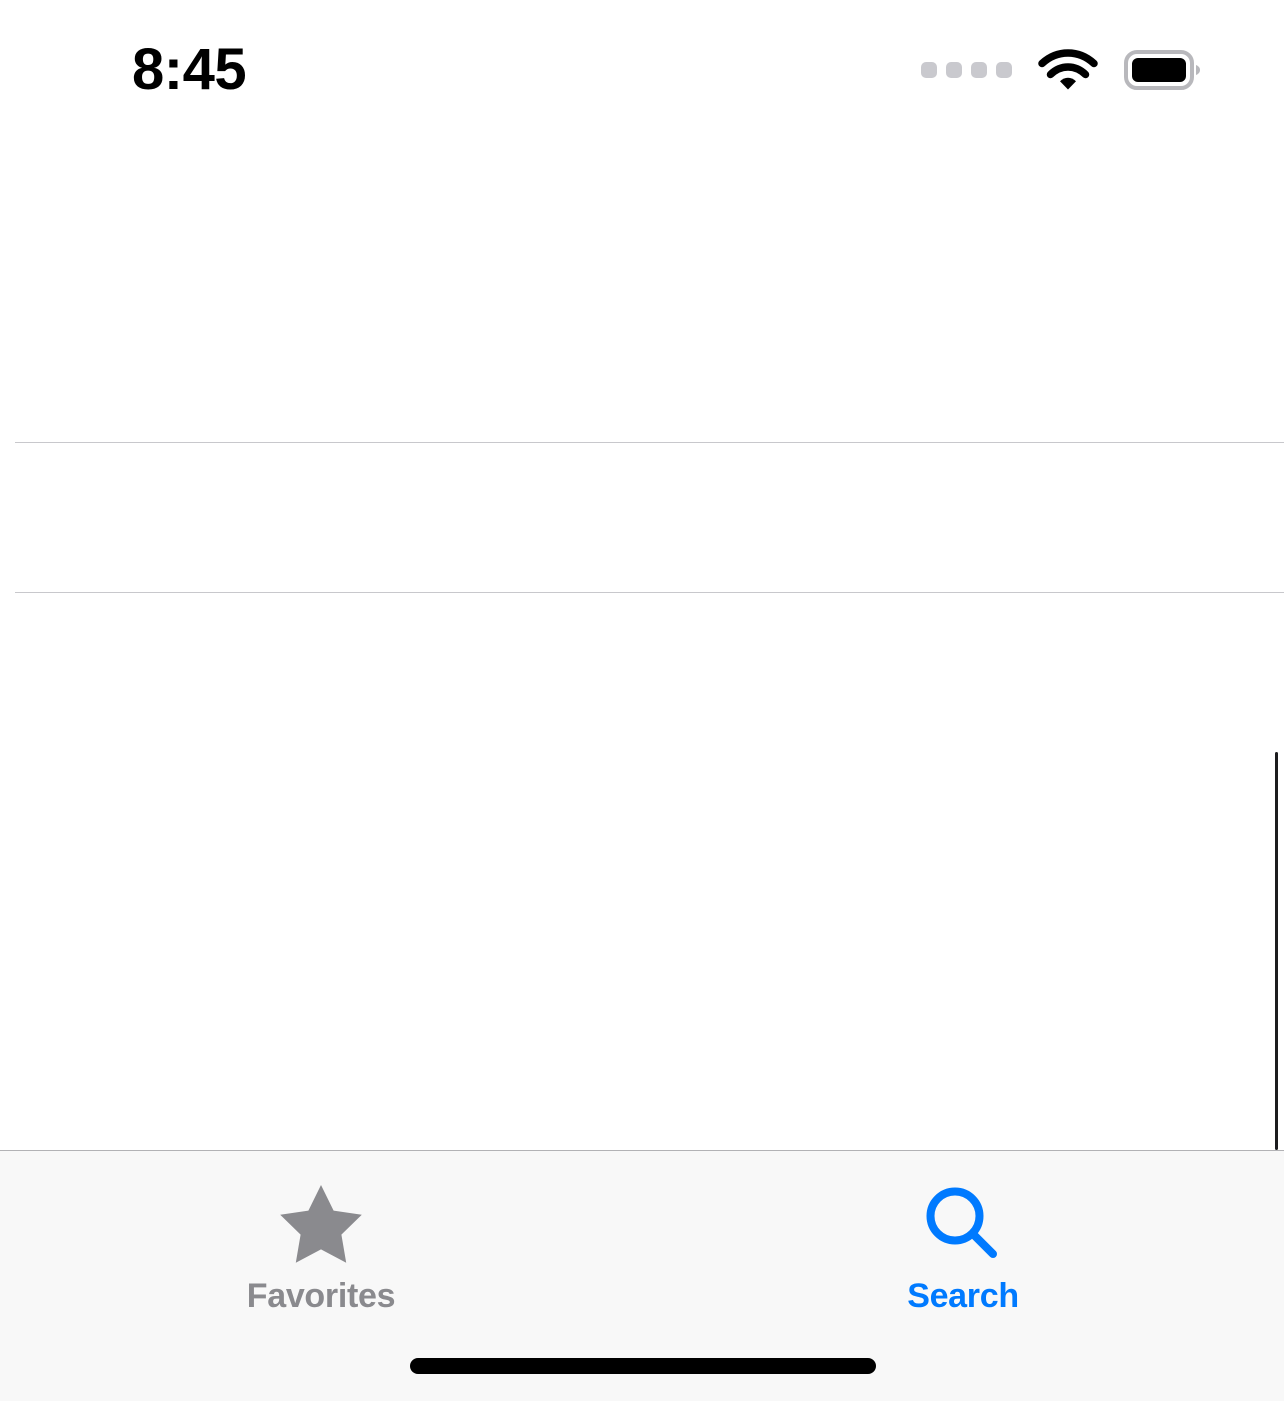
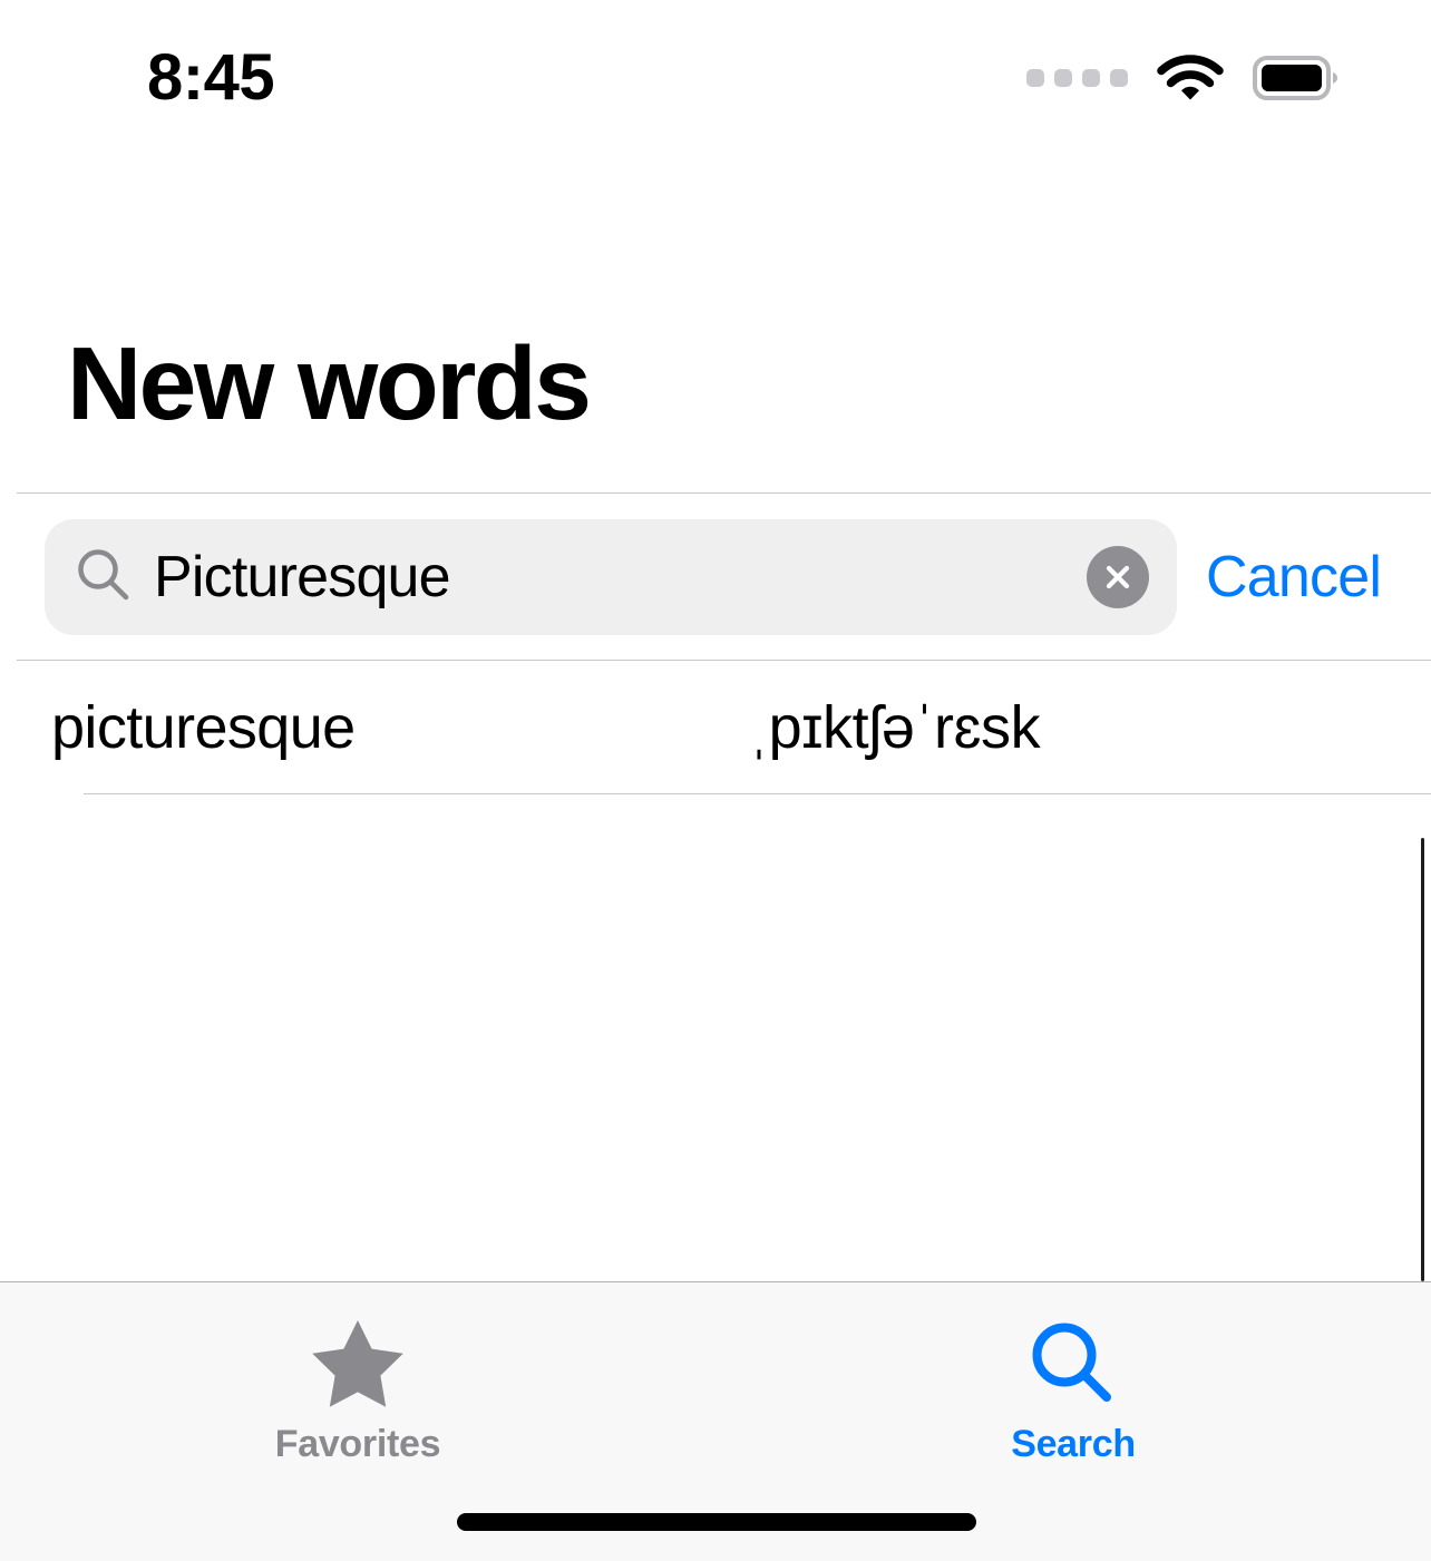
  8:45
+ New words
+ Picturesque
+ Cancel
+ picturesque
+ ˌpɪktʃəˈrɛsk
  Favorites
  Search
